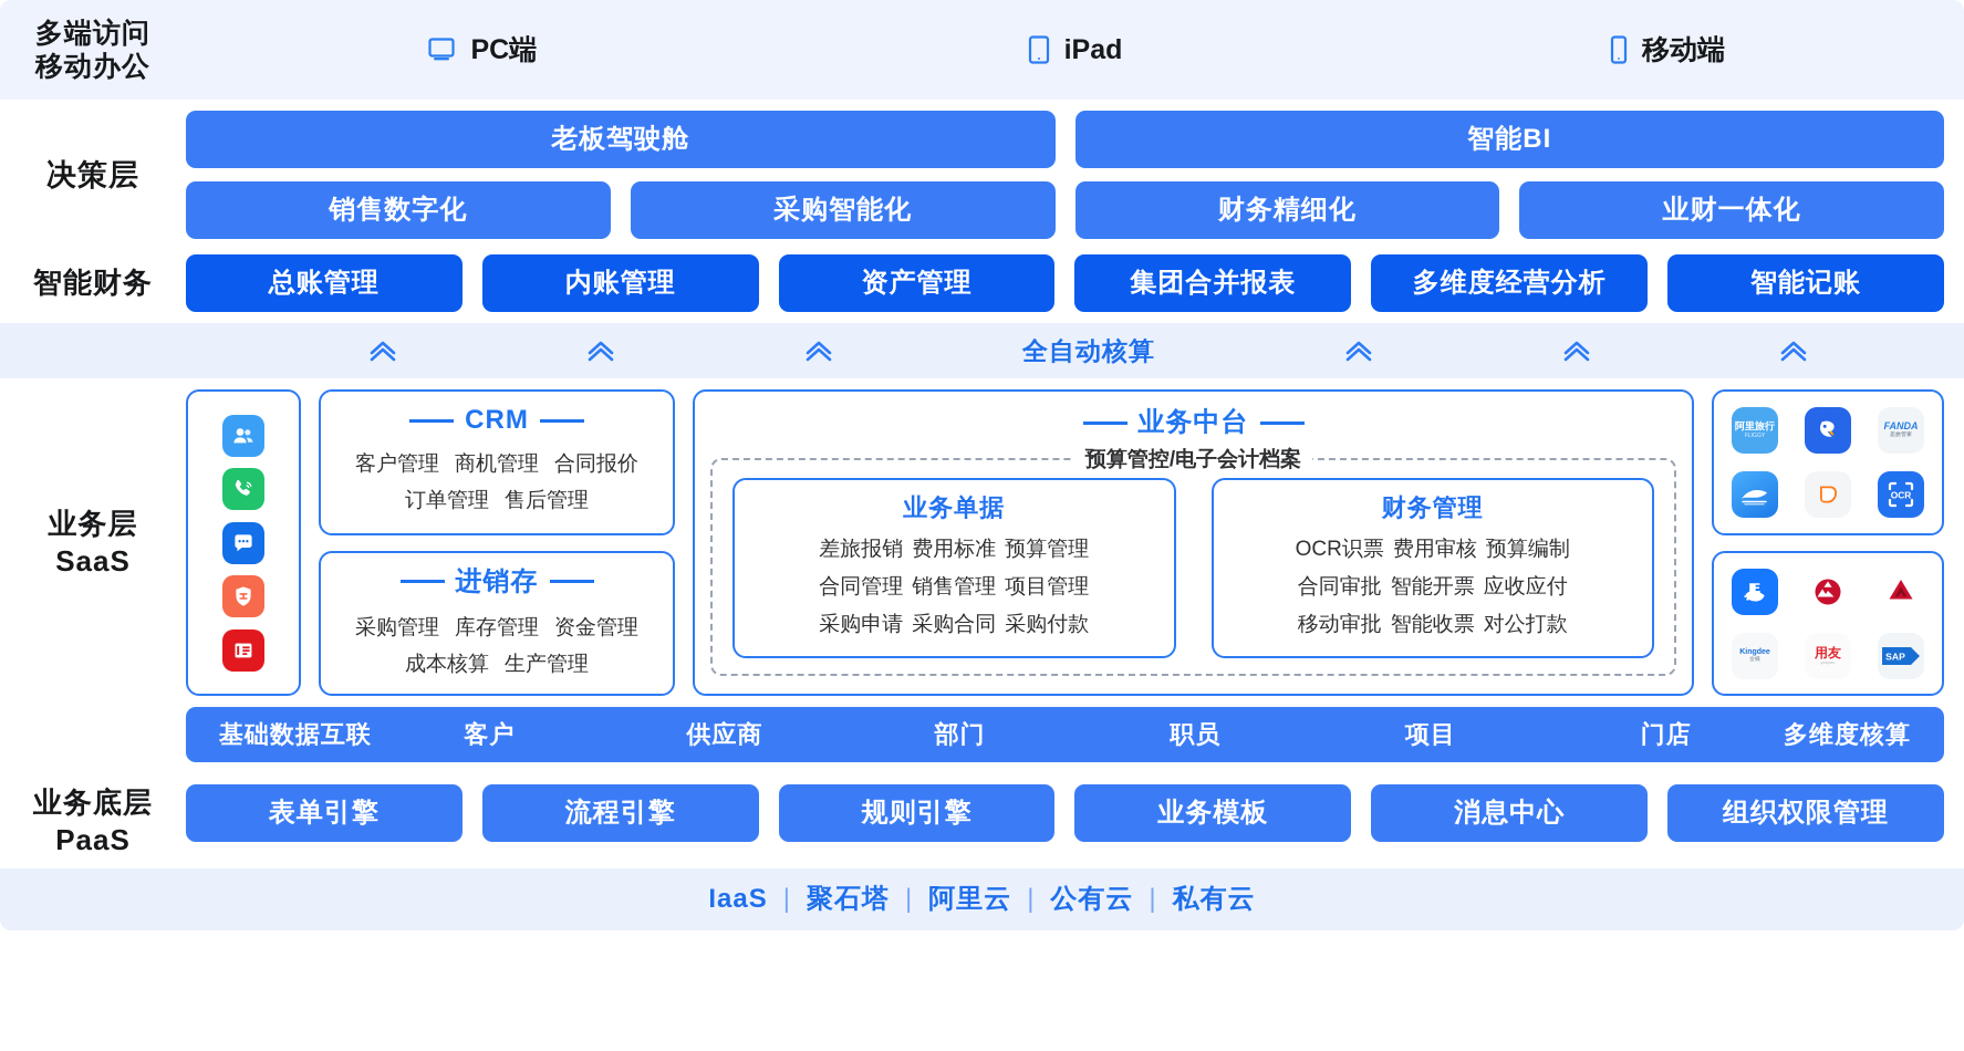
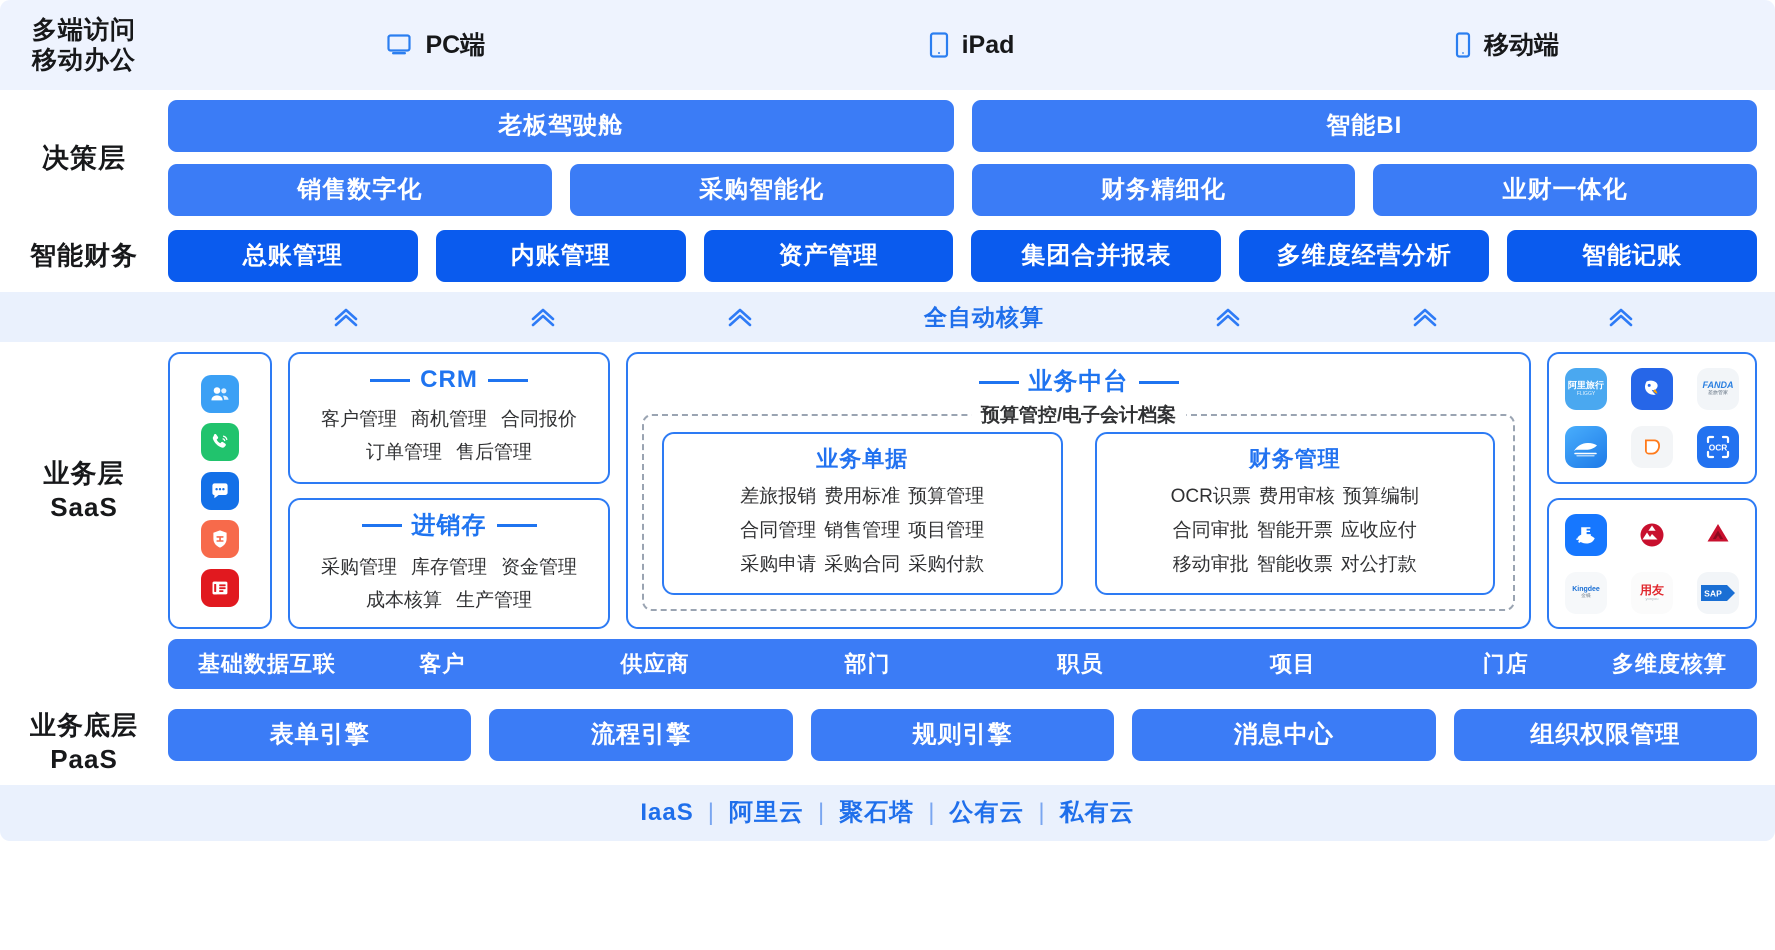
  多端访问
  移动办公
  PC端
  iPad
  移动端
  决策层
  老板驾驶舱
  智能BI
  销售数字化
  采购智能化
  财务精细化
  业财一体化
  智能财务
  总账管理
  内账管理
  资产管理
  集团合并报表
  多维度经营分析
  智能记账
  全自动核算
  业务层
  SaaS
  CRM
  客户管理 商机管理 合同报价
  订单管理 售后管理
  进销存
  采购管理 库存管理 资金管理
  成本核算 生产管理
  业务中台
  预算管控/电子会计档案
  业务单据
  差旅报销 费用标准 预算管理
  合同管理 销售管理 项目管理
  采购申请 采购合同 采购付款
  财务管理
  OCR识票 费用审核 预算编制
  合同审批 智能开票 应收应付
  移动审批 智能收票 对公打款
  阿里旅行
  FANDA
  OCR
  用友
  SAP
  基础数据互联
  客户
  供应商
  部门
  职员
  项目
  门店
  多维度核算
  业务底层
  PaaS
  表单引擎
  流程引擎
  规则引擎
- 业务模板
  消息中心
  组织权限管理
  IaaS
  |
- 聚石塔
+ 阿里云
  |
- 阿里云
+ 聚石塔
  |
  公有云
  |
  私有云
